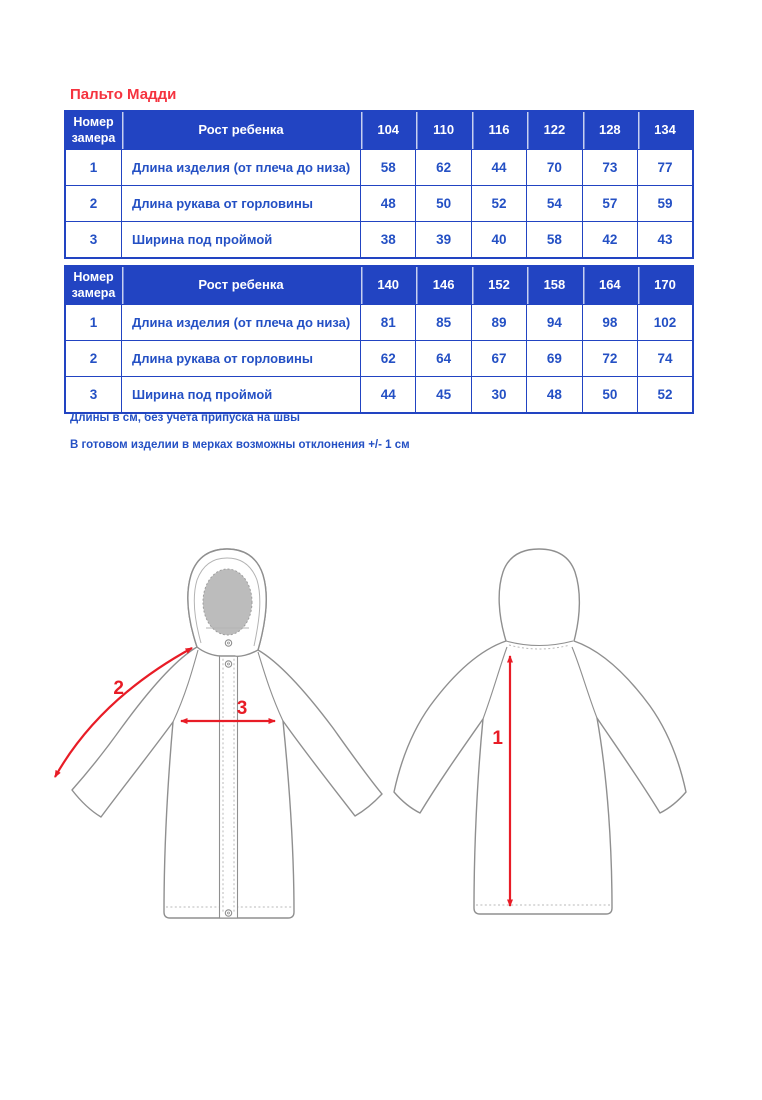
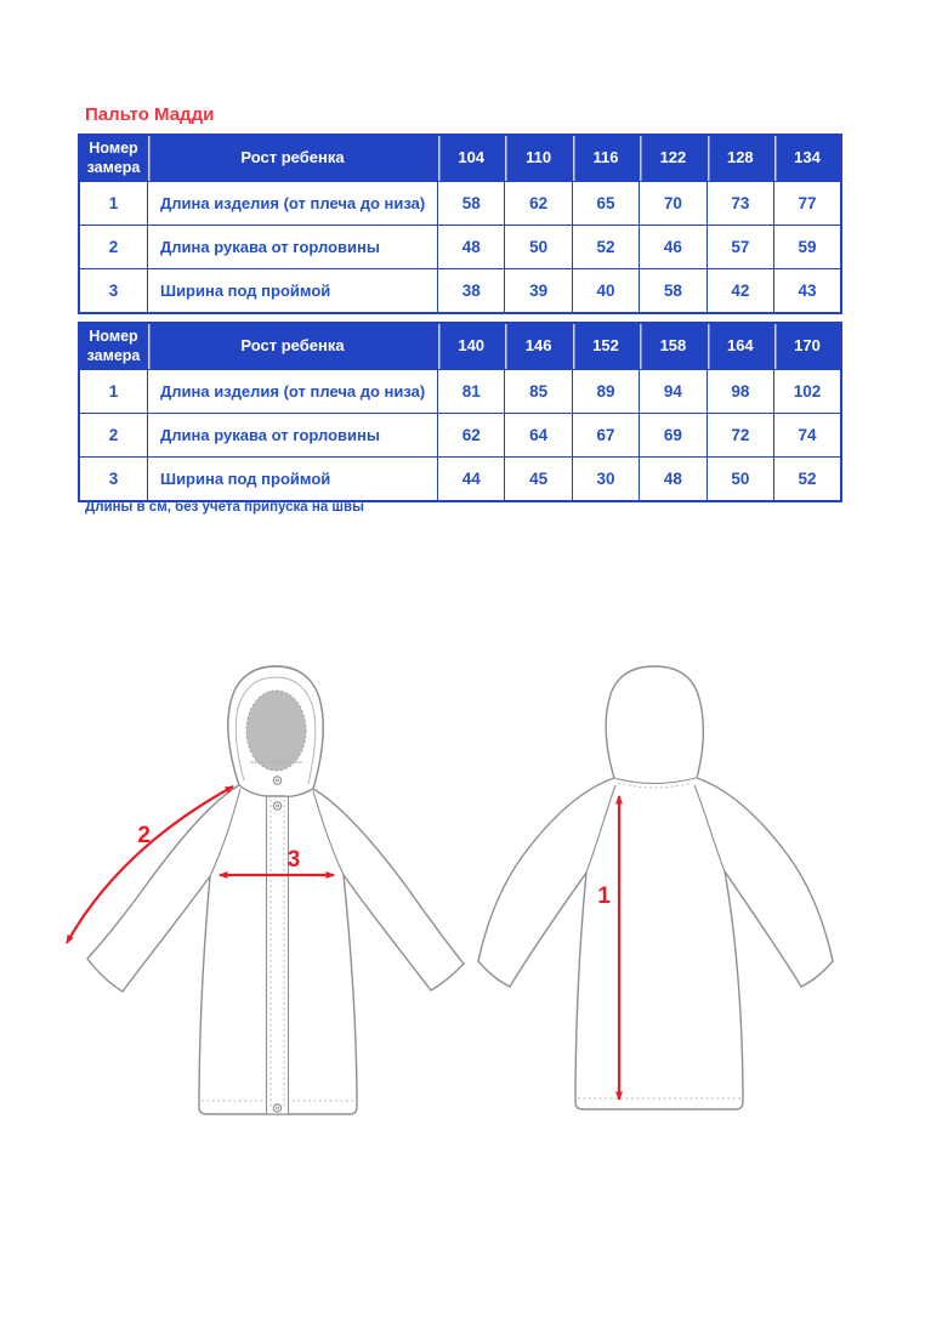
  Пальто Мадди
  Номер замера	Рост ребенка	104	110	116	122	128	134
- 1	Длина изделия (от плеча до низа)	58	62	44	70	73	77
+ 1	Длина изделия (от плеча до низа)	58	62	65	70	73	77
- 2	Длина рукава от горловины	48	50	52	54	57	59
+ 2	Длина рукава от горловины	48	50	52	46	57	59
  3	Ширина под проймой	38	39	40	58	42	43
  Номер замера	Рост ребенка	140	146	152	158	164	170
  1	Длина изделия (от плеча до низа)	81	85	89	94	98	102
  2	Длина рукава от горловины	62	64	67	69	72	74
  3	Ширина под проймой	44	45	30	48	50	52
  Длины в см, без учета припуска на швы
- В готовом изделии в мерках возможны отклонения +/- 1 см
  1
  2
  3
